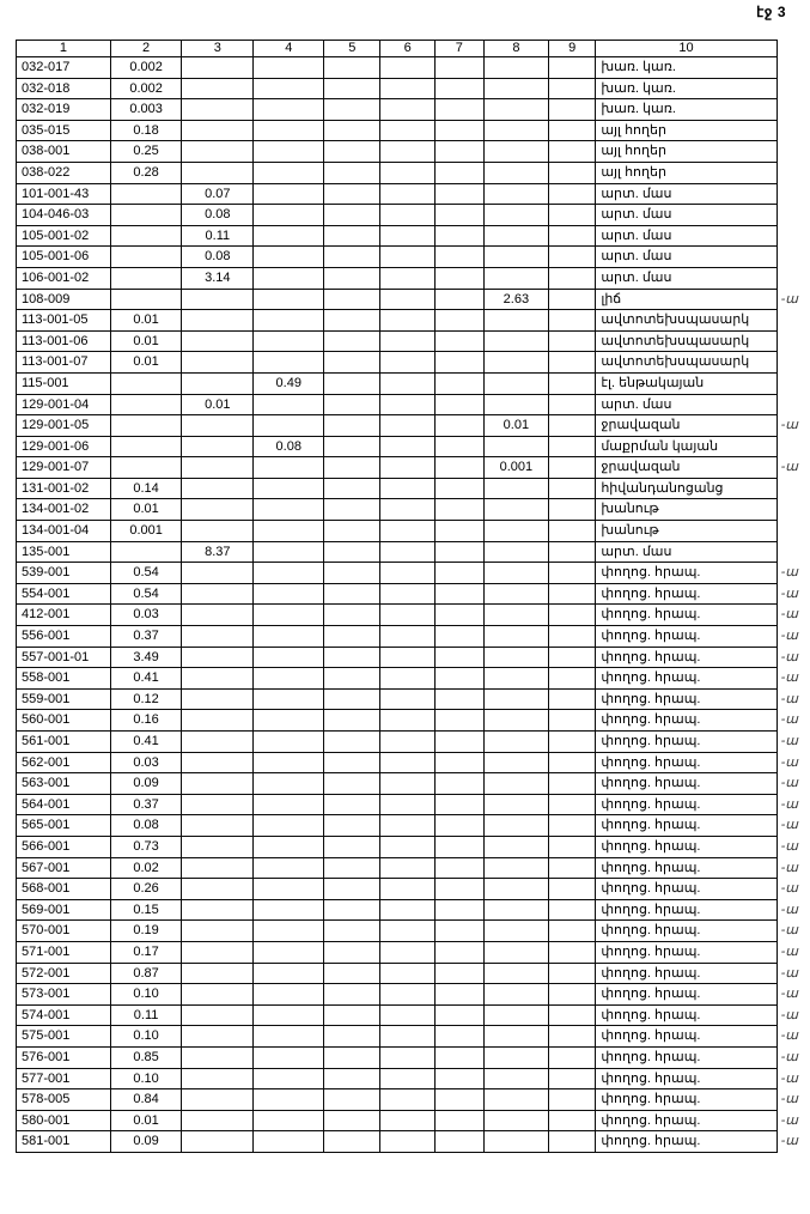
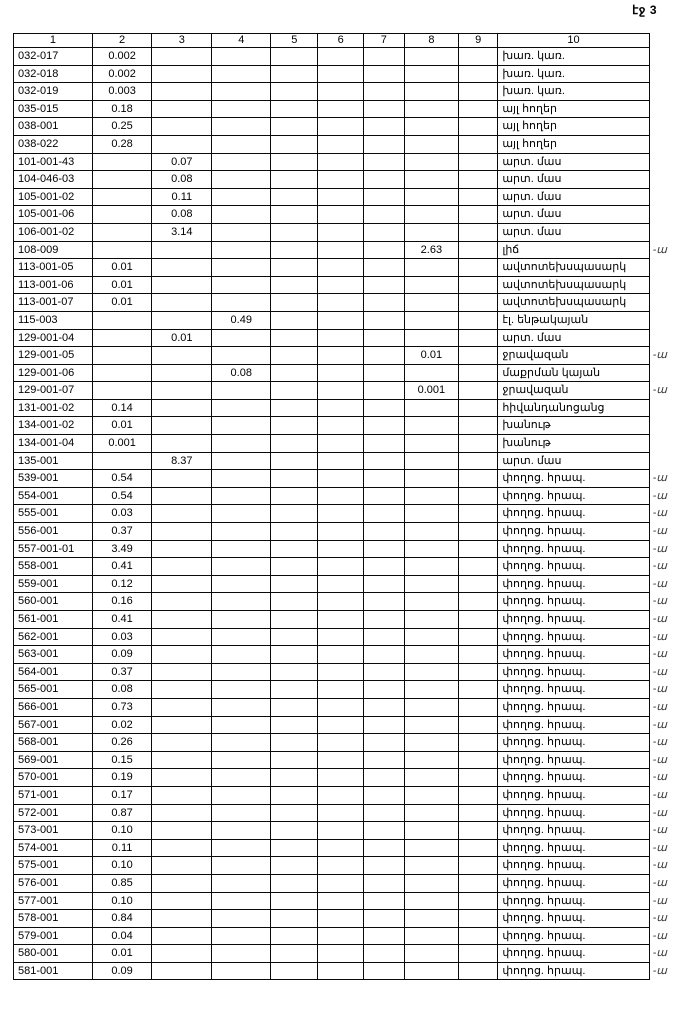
  էջ 3
  1	2	3	4	5	6	7	8	9	10
  032-017	0.002								խառ. կառ.
  032-018	0.002								խառ. կառ.
  032-019	0.003								խառ. կառ.
  035-015	0.18								այլ հողեր
  038-001	0.25								այլ հողեր
  038-022	0.28								այլ հողեր
  101-001-43		0.07							արտ. մաս
  104-046-03		0.08							արտ. մաս
  105-001-02		0.11							արտ. մաս
  105-001-06		0.08							արտ. մաս
  106-001-02		3.14							արտ. մաս
  108-009							2.63		լիճ	-ա
  113-001-05	0.01								ավտոտեխսպասարկ
  113-001-06	0.01								ավտոտեխսպասարկ
  113-001-07	0.01								ավտոտեխսպասարկ
- 115-001			0.49						էլ. ենթակայան
+ 115-003			0.49						էլ. ենթակայան
  129-001-04		0.01							արտ. մաս
  129-001-05							0.01		ջրավազան	-ա
  129-001-06			0.08						մաքրման կայան
  129-001-07							0.001		ջրավազան	-ա
  131-001-02	0.14								հիվանդանոցանց
  134-001-02	0.01								խանութ
  134-001-04	0.001								խանութ
  135-001		8.37							արտ. մաս
  539-001	0.54								փողոց. հրապ.	-ա
  554-001	0.54								փողոց. հրապ.	-ա
- 412-001	0.03								փողոց. հրապ.	-ա
+ 555-001	0.03								փողոց. հրապ.	-ա
  556-001	0.37								փողոց. հրապ.	-ա
  557-001-01	3.49								փողոց. հրապ.	-ա
  558-001	0.41								փողոց. հրապ.	-ա
  559-001	0.12								փողոց. հրապ.	-ա
  560-001	0.16								փողոց. հրապ.	-ա
  561-001	0.41								փողոց. հրապ.	-ա
  562-001	0.03								փողոց. հրապ.	-ա
  563-001	0.09								փողոց. հրապ.	-ա
  564-001	0.37								փողոց. հրապ.	-ա
  565-001	0.08								փողոց. հրապ.	-ա
  566-001	0.73								փողոց. հրապ.	-ա
  567-001	0.02								փողոց. հրապ.	-ա
  568-001	0.26								փողոց. հրապ.	-ա
  569-001	0.15								փողոց. հրապ.	-ա
  570-001	0.19								փողոց. հրապ.	-ա
  571-001	0.17								փողոց. հրապ.	-ա
  572-001	0.87								փողոց. հրապ.	-ա
  573-001	0.10								փողոց. հրապ.	-ա
  574-001	0.11								փողոց. հրապ.	-ա
  575-001	0.10								փողոց. հրապ.	-ա
  576-001	0.85								փողոց. հրապ.	-ա
  577-001	0.10								փողոց. հրապ.	-ա
- 578-005	0.84								փողոց. հրապ.	-ա
+ 578-001	0.84								փողոց. հրապ.	-ա
+ 579-001	0.04								փողոց. հրապ.	-ա
  580-001	0.01								փողոց. հրապ.	-ա
  581-001	0.09								փողոց. հրապ.	-ա
